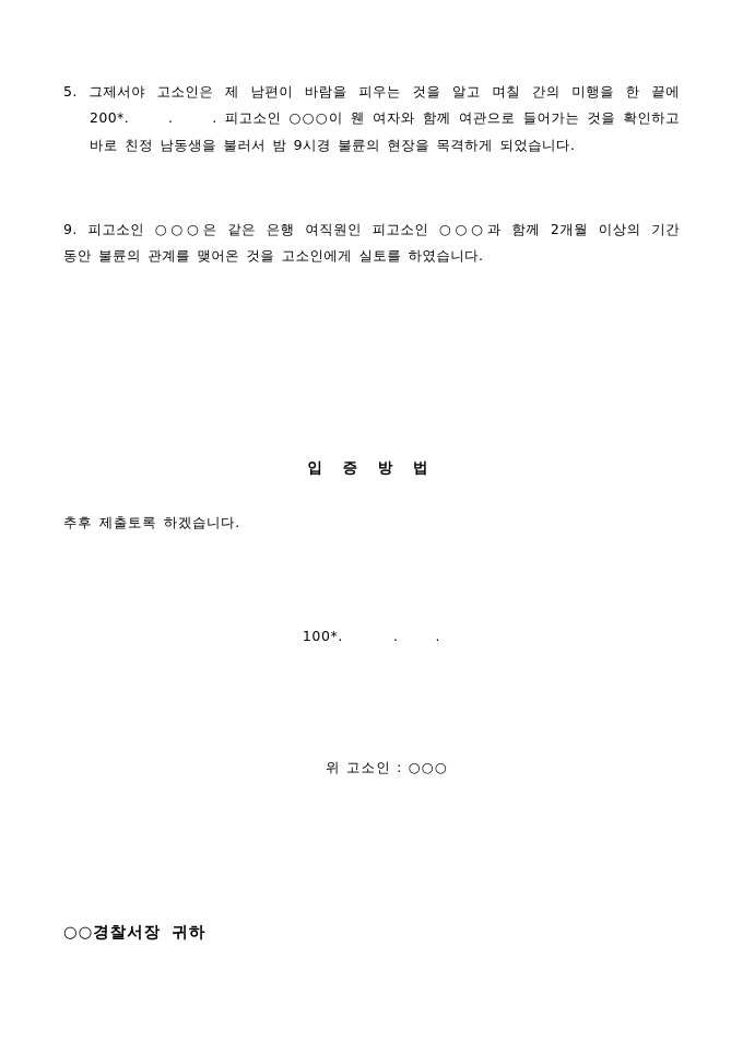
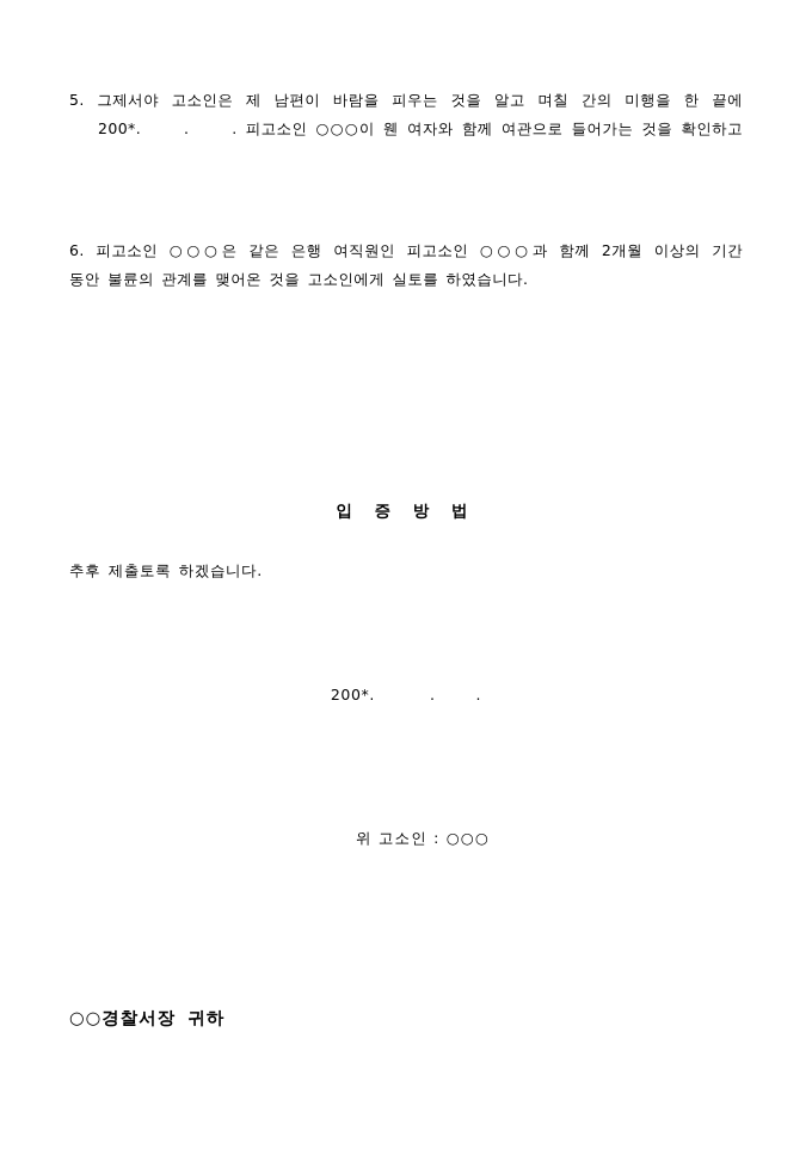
  5. 그제서야 고소인은 제 남편이 바람을 피우는 것을 알고 며칠 간의 미행을 한 끝에
  200*. . . 피고소인 ○○○이 웬 여자와 함께 여관으로 들어가는 것을 확인하고
- 바로 친정 남동생을 불러서 밤 9시경 불륜의 현장을 목격하게 되었습니다.
- 9. 피고소인 ○○○은 같은 은행 여직원인 피고소인 ○○○과 함께 2개월 이상의 기간
+ 6. 피고소인 ○○○은 같은 은행 여직원인 피고소인 ○○○과 함께 2개월 이상의 기간
  동안 불륜의 관계를 맺어온 것을 고소인에게 실토를 하였습니다.
  입 증 방 법
  추후 제출토록 하겠습니다.
- 100*. . .
+ 200*. . .
  위 고소인 : ○○○
  ○○경찰서장 귀하
